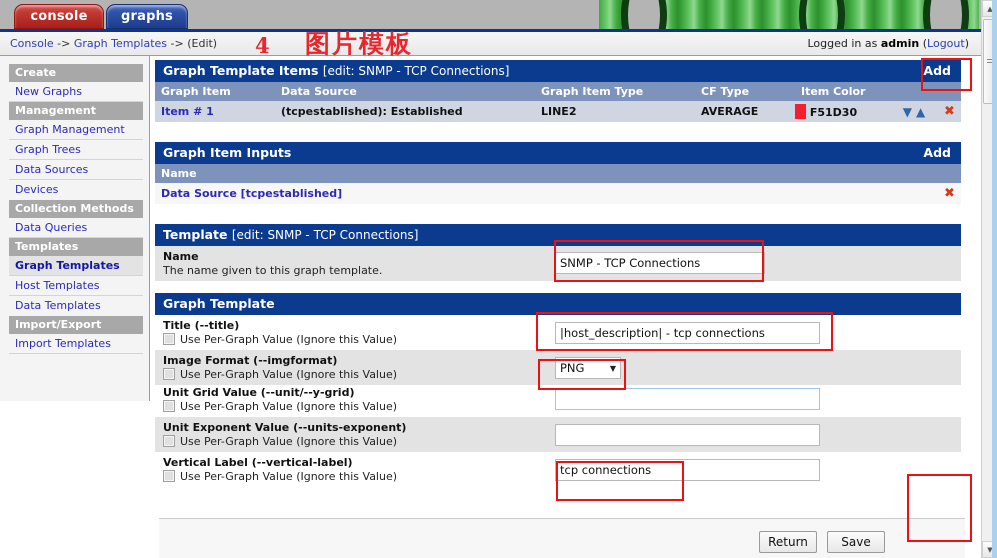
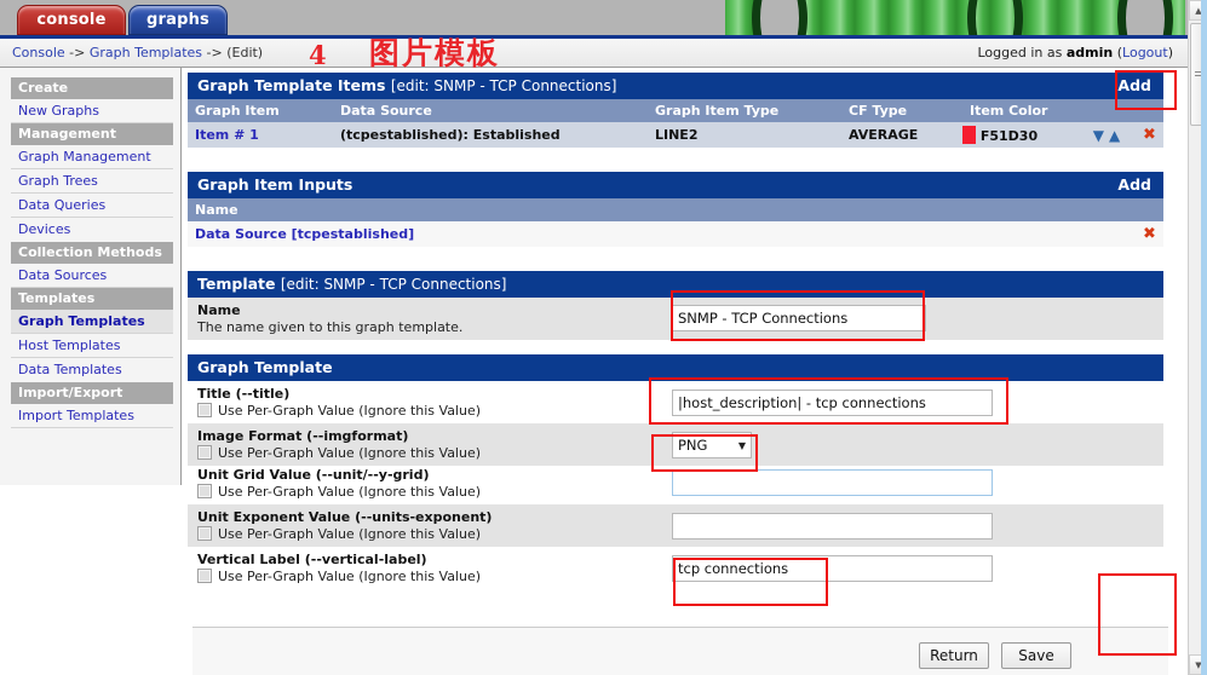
  console
  graphs
  Console -> Graph Templates -> (Edit)
  Logged in as admin (Logout)
  4
  图片模板
  Create
  New Graphs
  Management
  Graph Management
  Graph Trees
- Data Sources
+ Data Queries
  Devices
  Collection Methods
- Data Queries
+ Data Sources
  Templates
  Graph Templates
  Host Templates
  Data Templates
  Import/Export
  Import Templates
  Graph Template Items [edit: SNMP - TCP Connections]
  Add
  Graph Item	Data Source	Graph Item Type	CF Type	Item Color
  Item # 1	(tcpestablished): Established	LINE2	AVERAGE	F51D30	▼ ▲	✖
  Graph Item Inputs
  Add
  Name
  Data Source [tcpestablished]	✖
  Template [edit: SNMP - TCP Connections]
  Name The name given to this graph template.	SNMP - TCP Connections
  Graph Template
  Title (--title) Use Per-Graph Value (Ignore this Value)	|host_description| - tcp connections
  Image Format (--imgformat) Use Per-Graph Value (Ignore this Value)	PNG ▼
  Unit Grid Value (--unit/--y-grid) Use Per-Graph Value (Ignore this Value)
  Unit Exponent Value (--units-exponent) Use Per-Graph Value (Ignore this Value)
  Vertical Label (--vertical-label) Use Per-Graph Value (Ignore this Value)	tcp connections
  Return
  Save
  ▲
  ▼
